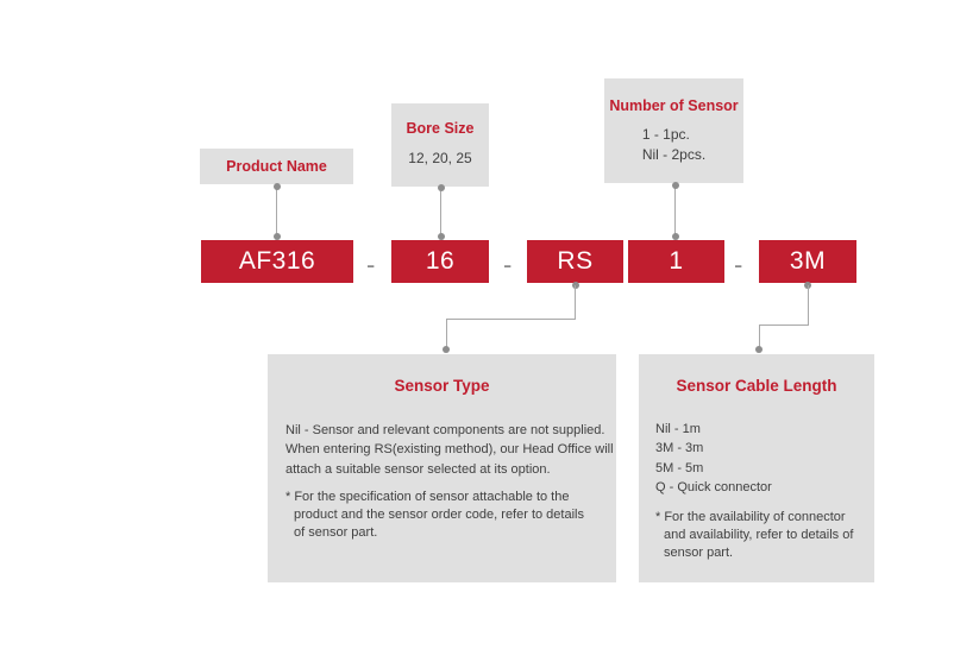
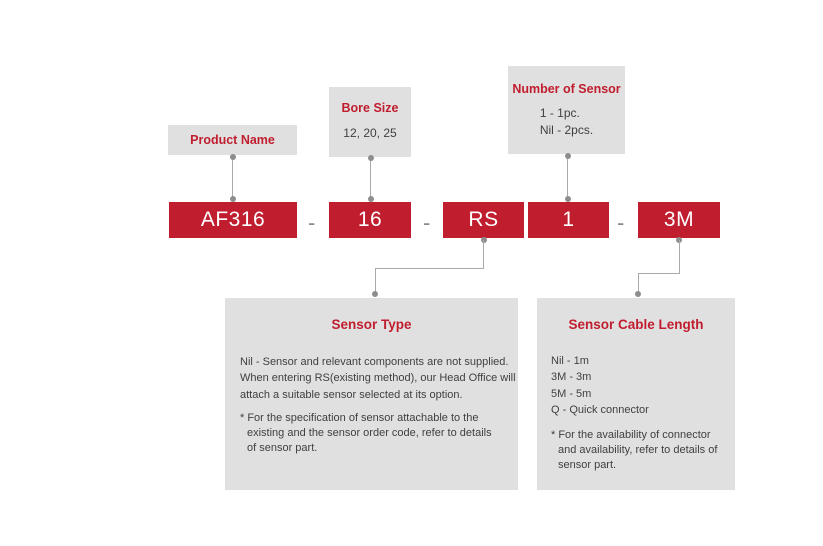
  Product Name
  Bore Size
  12, 20, 25
  Number of Sensor
  1 - 1pc.
  Nil - 2pcs.
  AF316
  -
  16
  -
  RS
  1
  -
  3M
  Sensor Type
  Nil - Sensor and relevant components are not supplied.
  When entering RS(existing method), our Head Office will
  attach a suitable sensor selected at its option.
  * For the specification of sensor attachable to the
- product and the sensor order code, refer to details
+ existing and the sensor order code, refer to details
  of sensor part.
  Sensor Cable Length
  Nil - 1m
  3M - 3m
  5M - 5m
  Q - Quick connector
  * For the availability of connector
  and availability, refer to details of
  sensor part.
